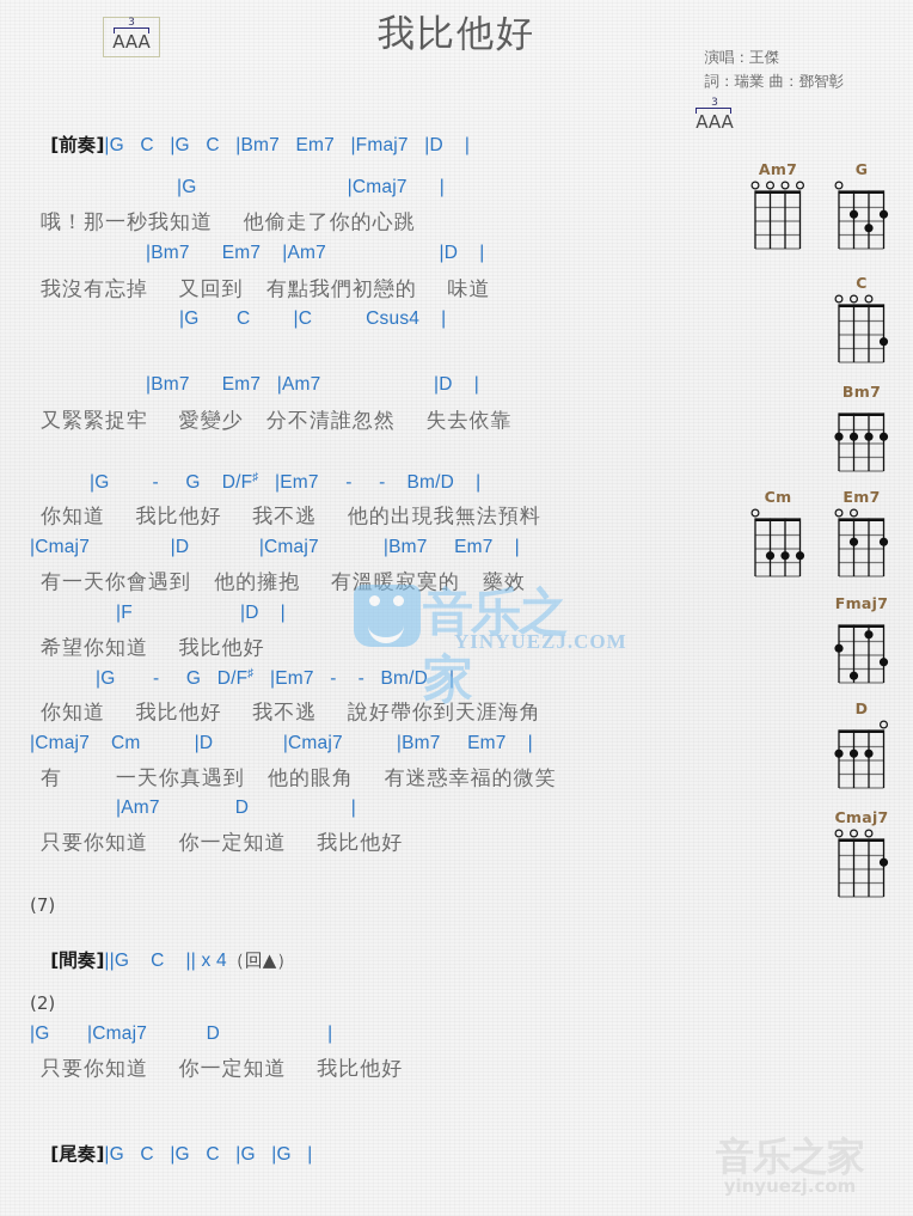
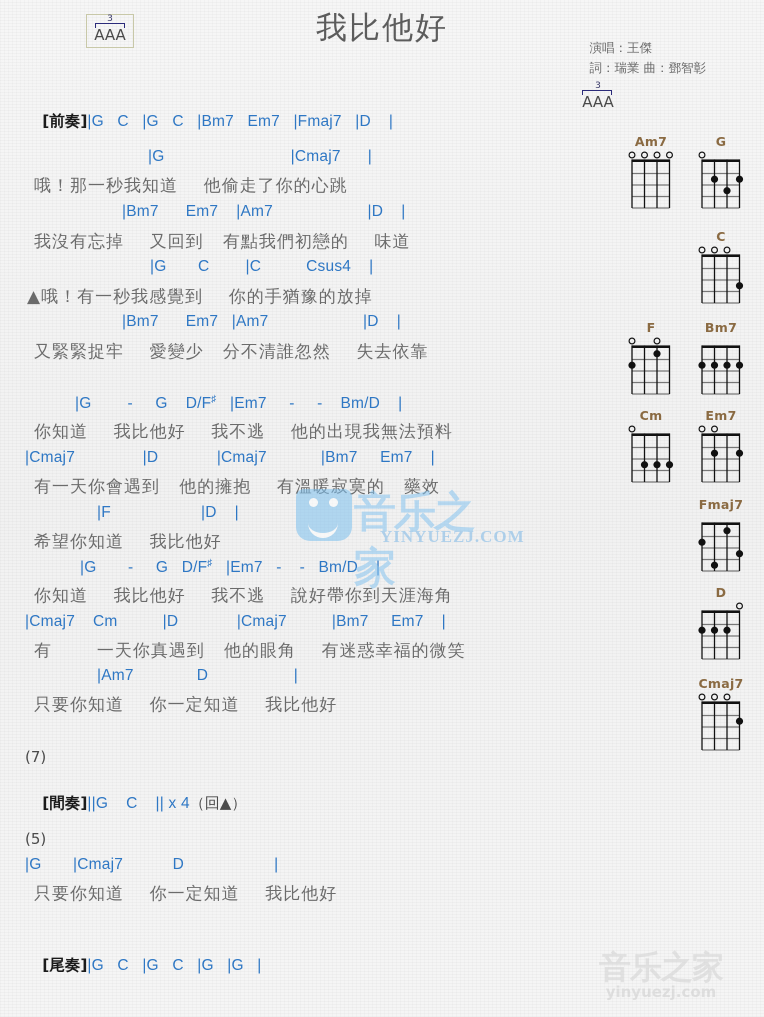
  我比他好
  3
  AAA
  演唱：王傑
  詞：瑞業 曲：鄧智彰
  3
  AAA
  [前奏]|G C |G C |Bm7 Em7 |Fmaj7 |D |
  |G |Cmaj7 |
  哦！那一秒我知道 他偷走了你的心跳
  |Bm7 Em7 |Am7 |D |
  我沒有忘掉 又回到 有點我們初戀的 味道
  |G C |C Csus4 |
+ ▲哦！有一秒我感覺到 你的手猶豫的放掉
  |Bm7 Em7 |Am7 |D |
  又緊緊捉牢 愛變少 分不清誰忽然 失去依靠
  |G - G D/F♯ |Em7 - - Bm/D |
  你知道 我比他好 我不逃 他的出現我無法預料
  |Cmaj7 |D |Cmaj7 |Bm7 Em7 |
  有一天你會遇到 他的擁抱 有溫暖寂寞的 藥效
  |F |D |
  希望你知道 我比他好
  |G - G D/F♯ |Em7 - - Bm/D |
  你知道 我比他好 我不逃 說好帶你到天涯海角
  |Cmaj7 Cm |D |Cmaj7 |Bm7 Em7 |
  有 一天你真遇到 他的眼角 有迷惑幸福的微笑
  |Am7 D |
  只要你知道 你一定知道 我比他好
  (7)
  [間奏]||G C || x 4（回▲）
- (2)
+ (5)
  |G |Cmaj7 D |
  只要你知道 你一定知道 我比他好
  [尾奏]|G C |G C |G |G |
  Am7
  G
  C
+ F
  Bm7
  Cm
  Em7
  Fmaj7
  D
  Cmaj7
  音乐之家
  YINYUEZJ.COM
  音乐之家
  yinyuezj.com
